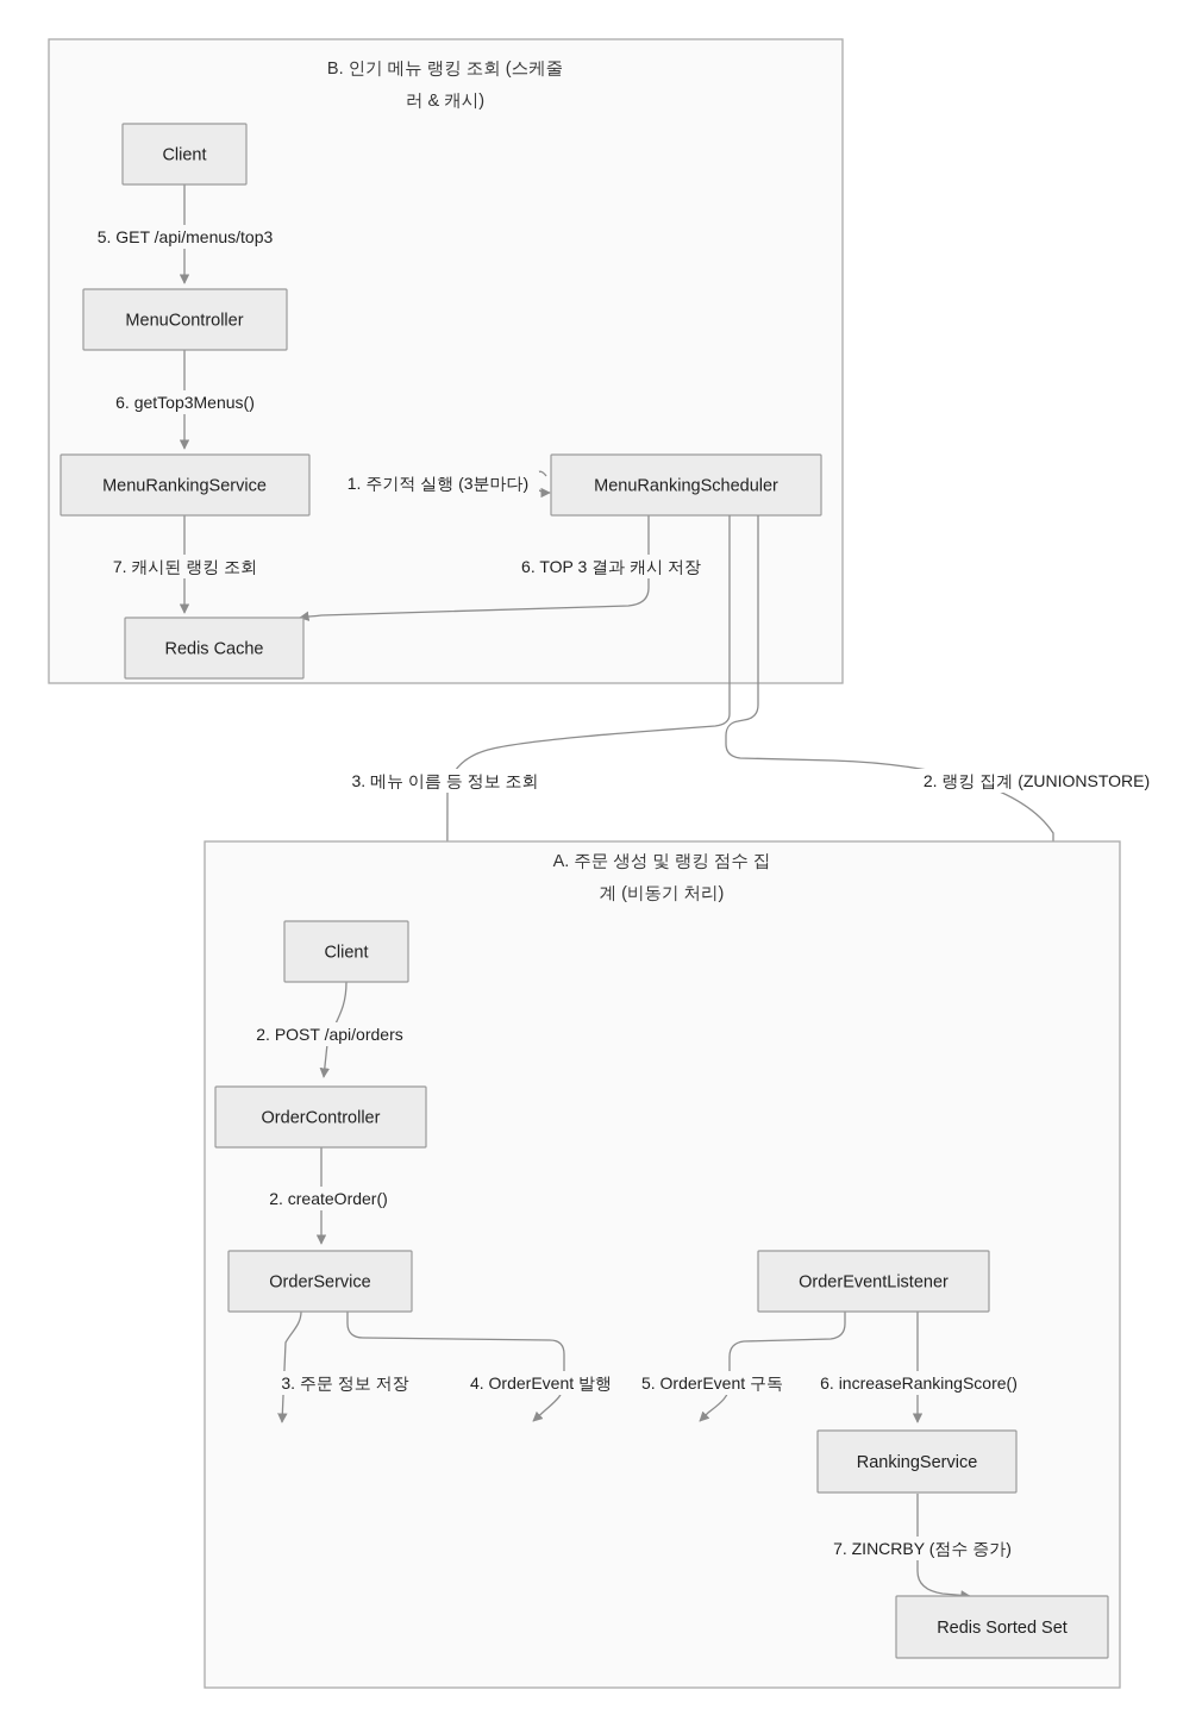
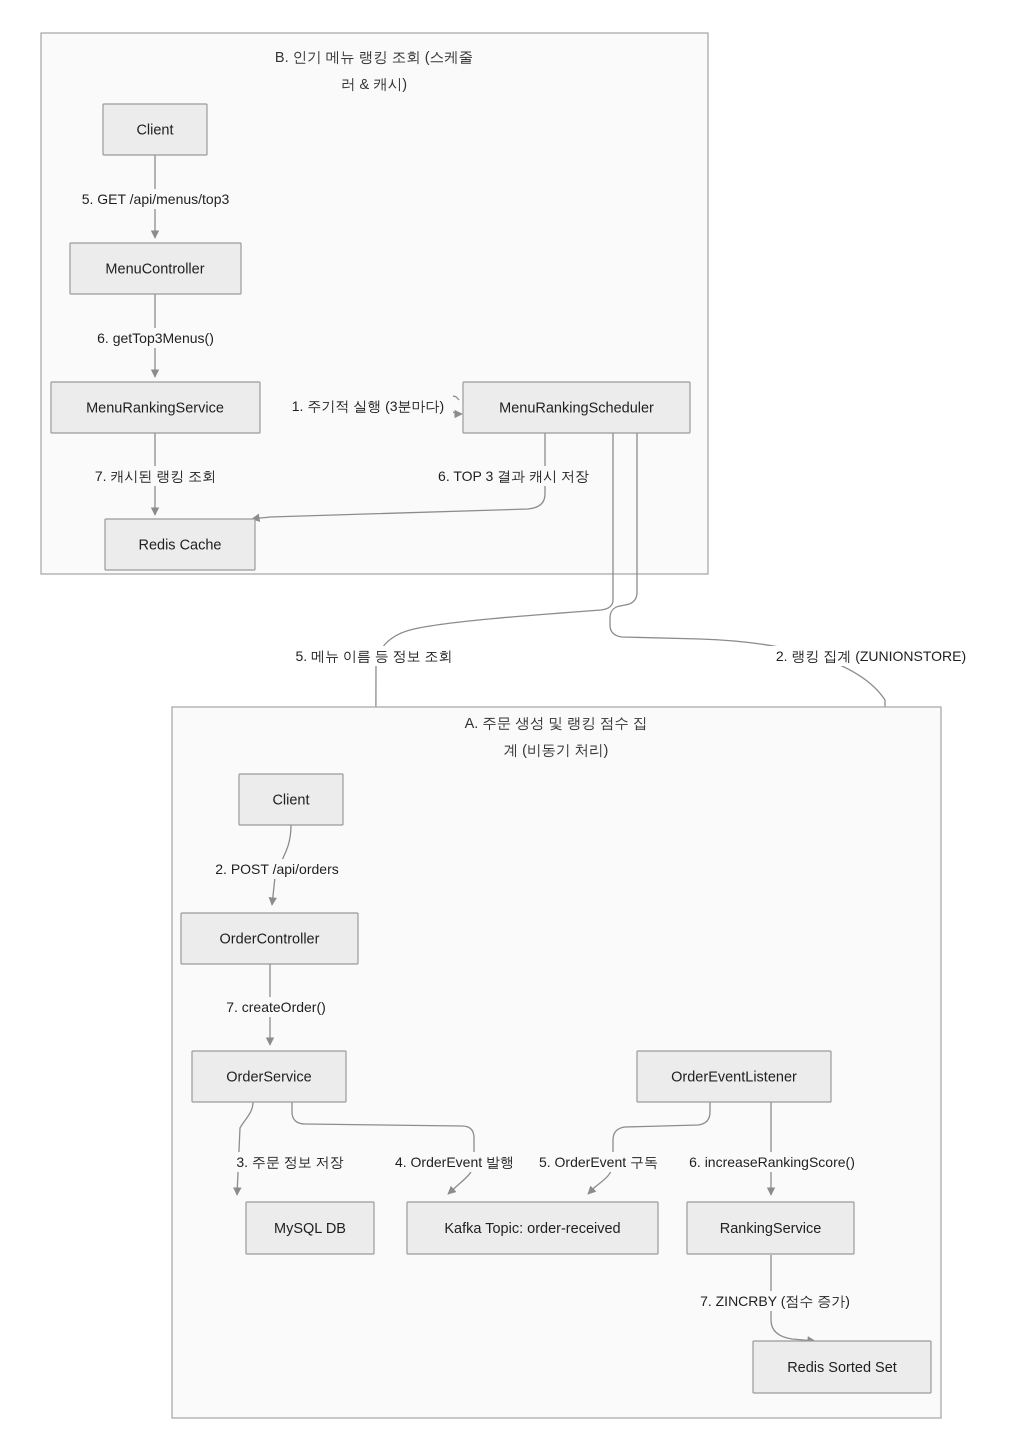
  B. 인기 메뉴 랭킹 조회 (스케줄
  러 & 캐시)
  Client
  MenuController
  MenuRankingService
  MenuRankingScheduler
  Redis Cache
  5. GET /api/menus/top3
  6. getTop3Menus()
  1. 주기적 실행 (3분마다)
  7. 캐시된 랭킹 조회
  6. TOP 3 결과 캐시 저장
- 3. 메뉴 이름 등 정보 조회
+ 5. 메뉴 이름 등 정보 조회
  2. 랭킹 집계 (ZUNIONSTORE)
  A. 주문 생성 및 랭킹 점수 집
  계 (비동기 처리)
  Client
  OrderController
  OrderService
  OrderEventListener
+ MySQL DB
+ Kafka Topic: order-received
  RankingService
  Redis Sorted Set
  2. POST /api/orders
- 2. createOrder()
+ 7. createOrder()
  3. 주문 정보 저장
  4. OrderEvent 발행
  5. OrderEvent 구독
  6. increaseRankingScore()
  7. ZINCRBY (점수 증가)
